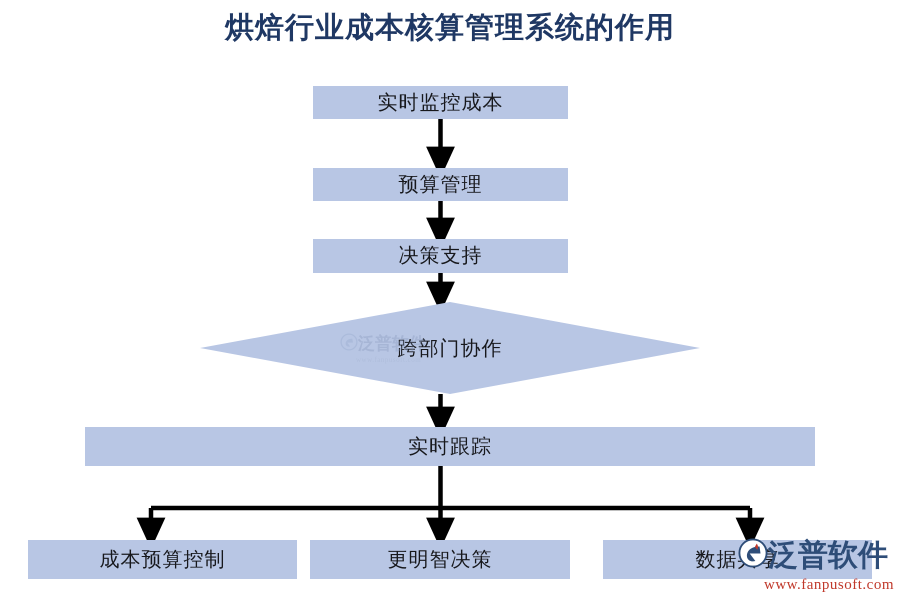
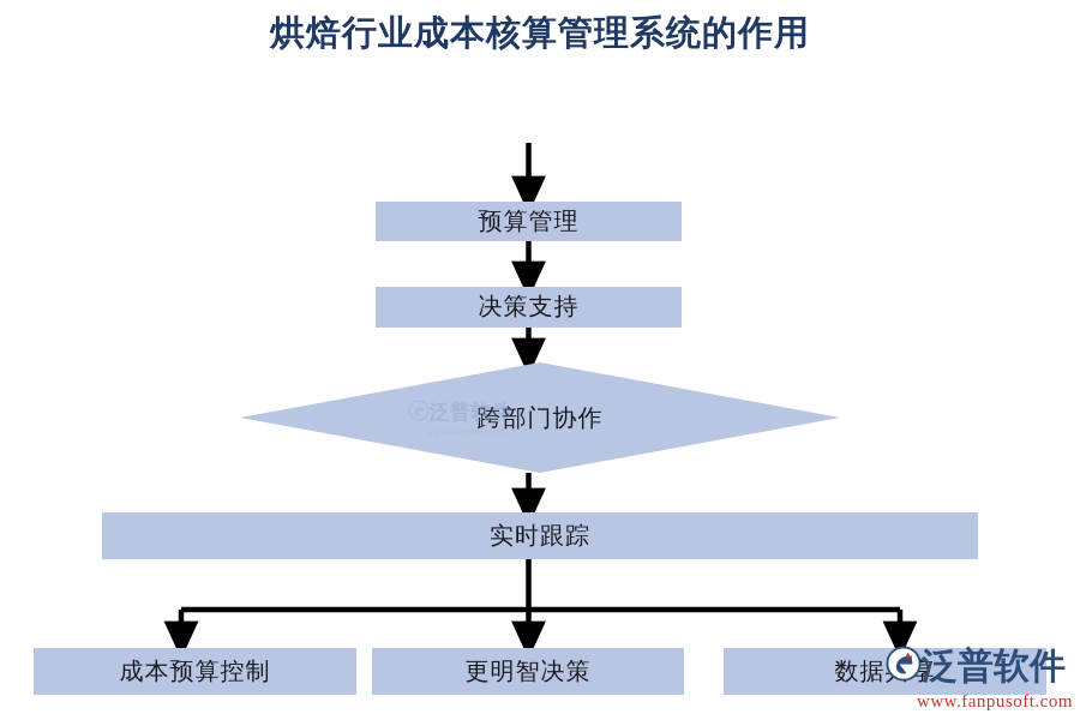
  烘焙行业成本核算管理系统的作用
- 实时监控成本
  预算管理
  决策支持
  跨部门协作
  实时跟踪
  成本预算控制
  更明智决策
  数据享
  泛普软件
  www.fanpusoft.com
  泛普软件
  www.fanpusoft.com
